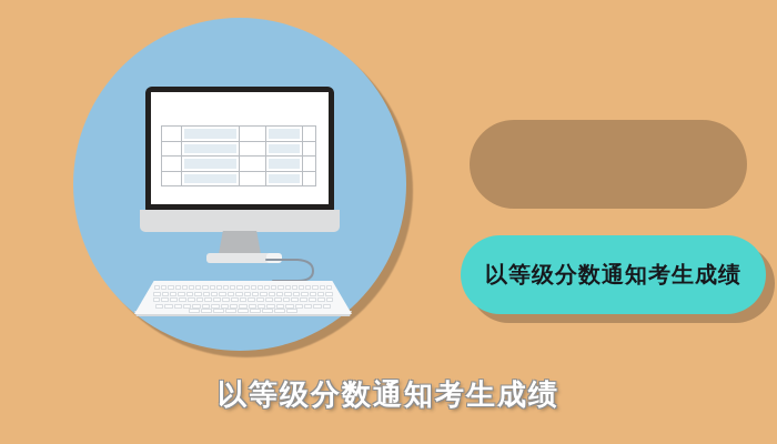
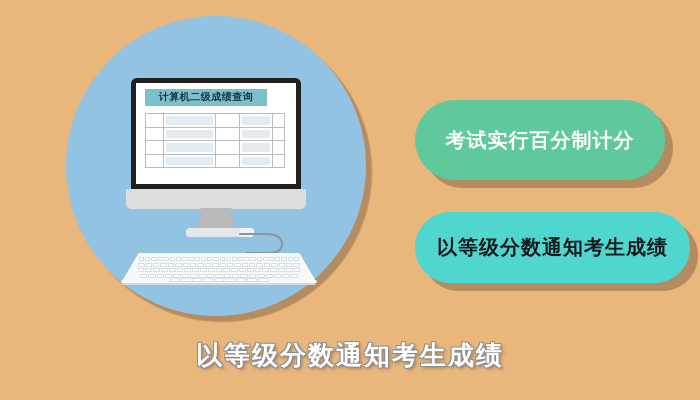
+ 计算机二级成绩查询
+ 考试实行百分制计分
  以等级分数通知考生成绩
  以等级分数通知考生成绩
